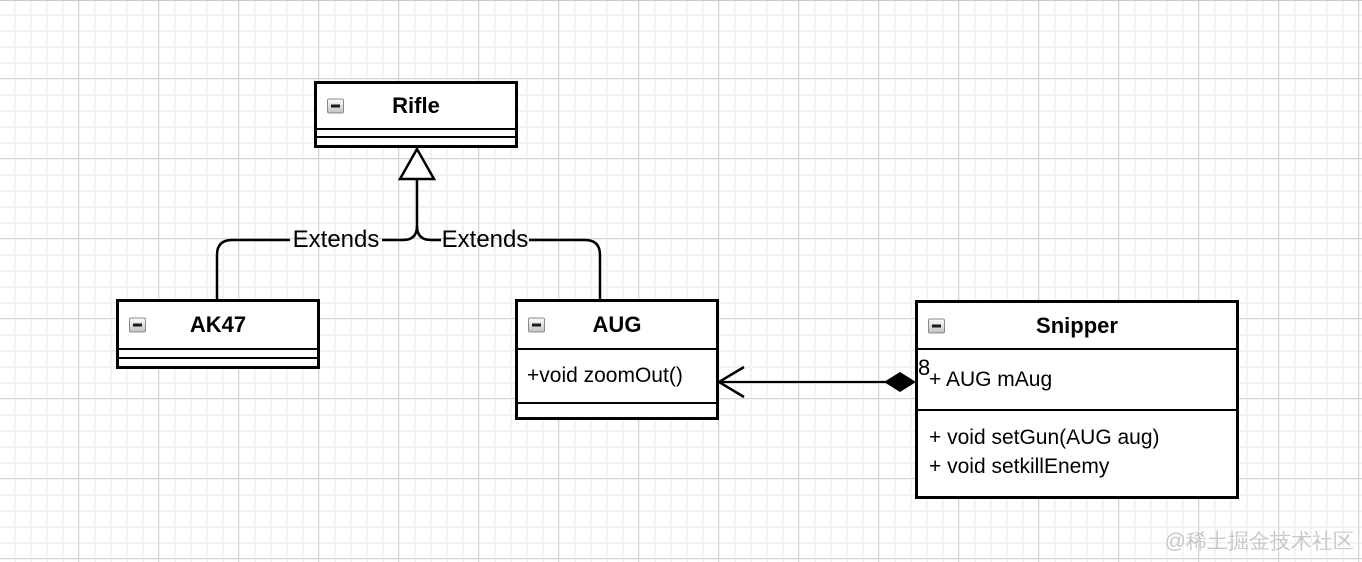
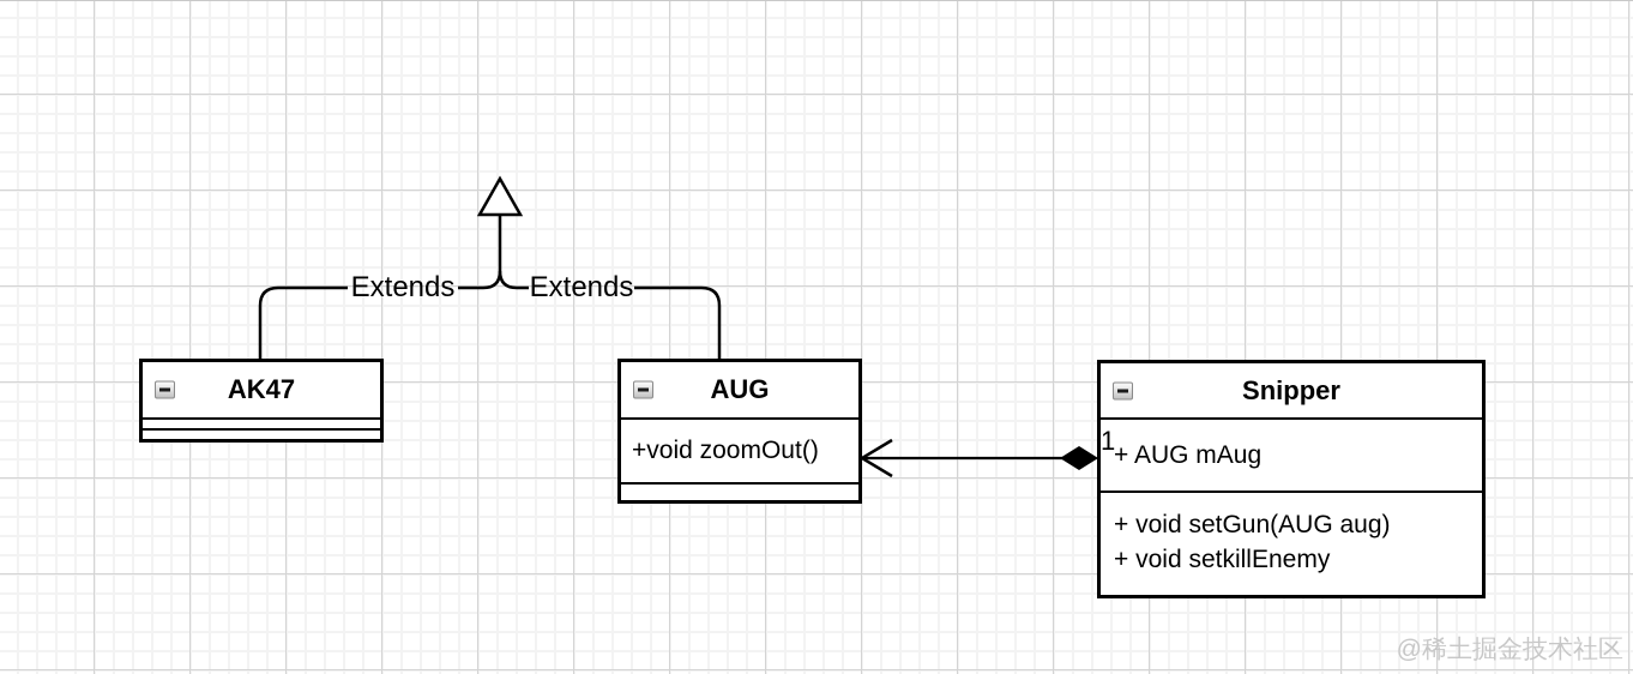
- Rifle
  AK47
  AUG
  +void zoomOut()
  Snipper
  + AUG mAug
  + void setGun(AUG aug)
  + void setkillEnemy
  Extends
  Extends
- 8
+ 1
  @稀土掘金技术社区
